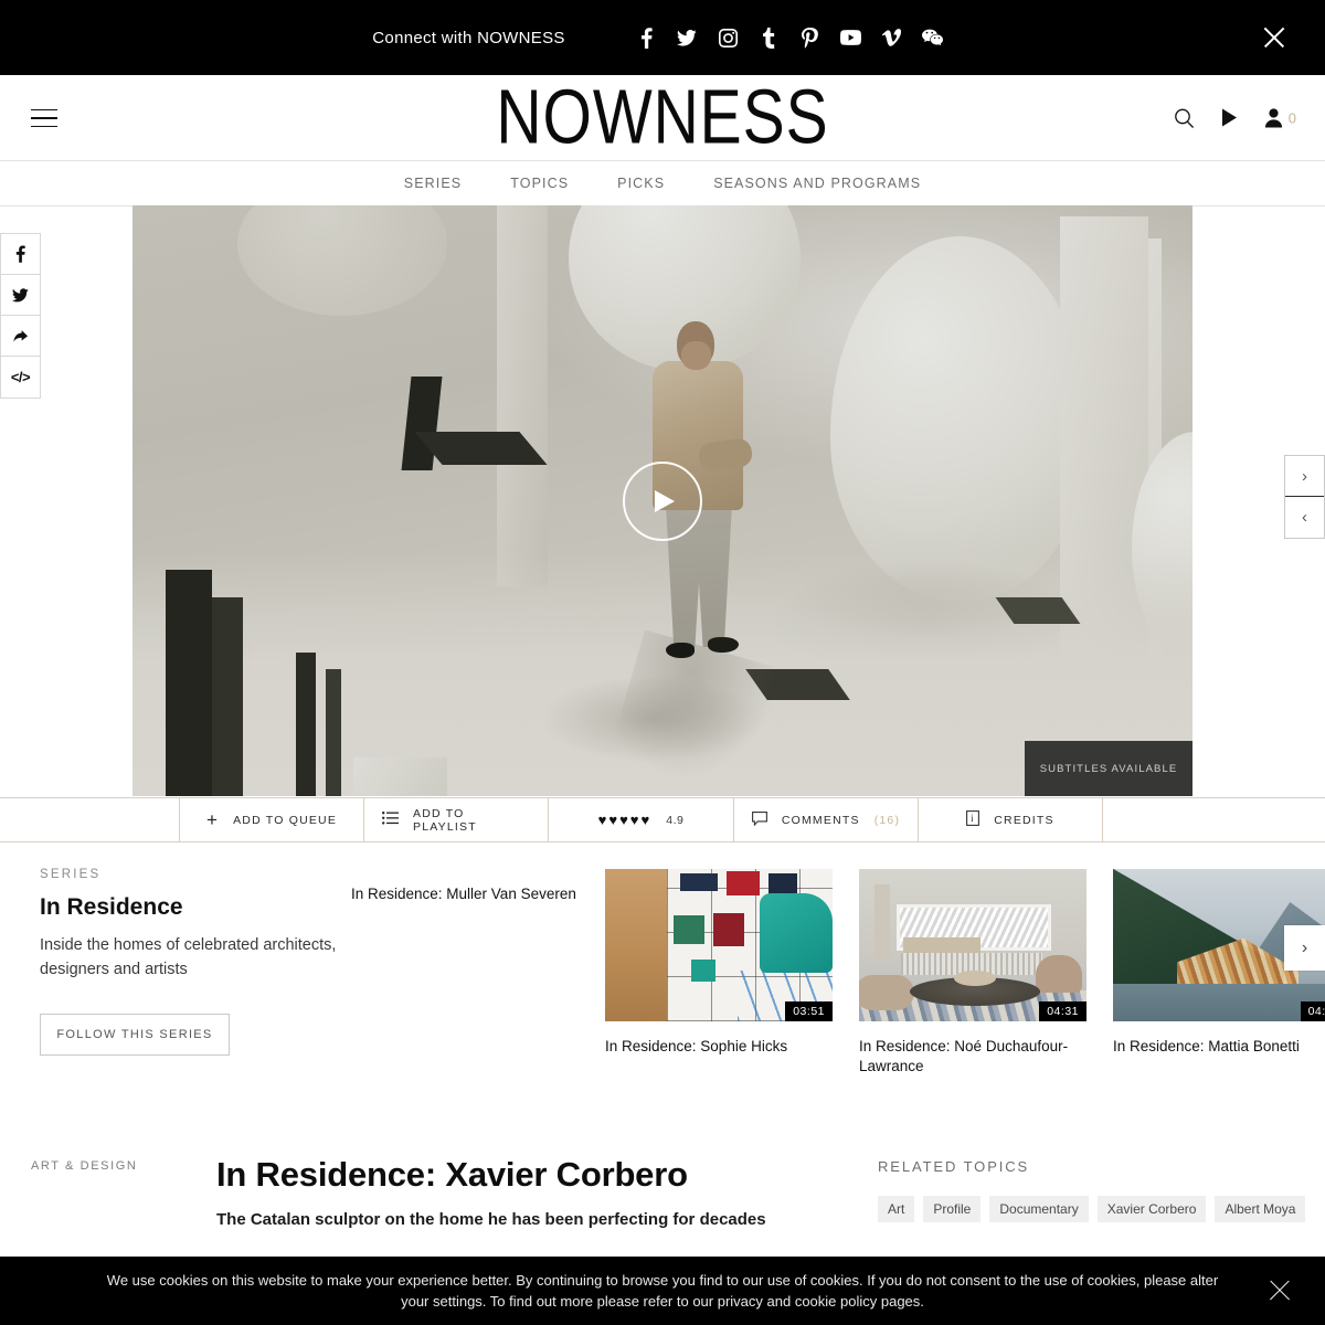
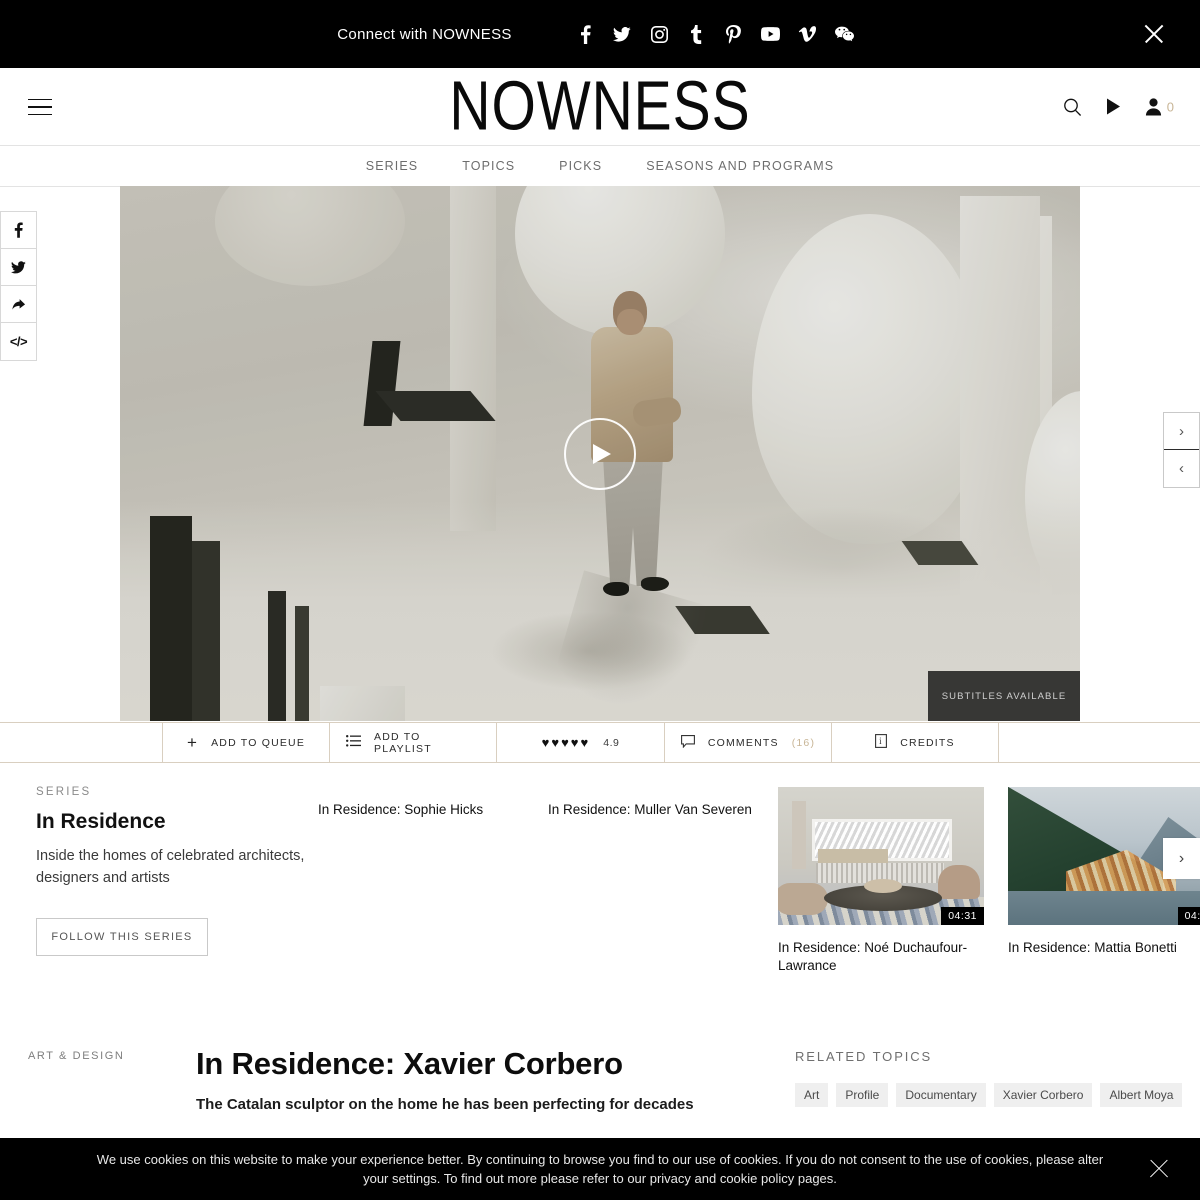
  Connect with NOWNESS
  NOWNESS
  0
  SERIES
  TOPICS
  PICKS
  SEASONS AND PROGRAMS
  </>
  SUBTITLES AVAILABLE
  ›
  ‹
  +
  ADD TO QUEUE
  ADD TO PLAYLIST
  ♥♥♥♥♥
  4.9
  COMMENTS
  (16)
  i
  CREDITS
  SERIES
  In Residence
  Inside the homes of celebrated architects, designers and artists
  FOLLOW THIS SERIES
- In Residence: Muller Van Severen
+ In Residence: Sophie Hicks
- 03:51
- In Residence: Sophie Hicks
+ In Residence: Muller Van Severen
  04:31
  In Residence: Noé Duchaufour-Lawrance
  04:
  In Residence: Mattia Bonetti
  ›
  ART & DESIGN
  In Residence: Xavier Corbero
  The Catalan sculptor on the home he has been perfecting for decades
  RELATED TOPICS
  Art
  Profile
  Documentary
  Xavier Corbero
  Albert Moya
  We use cookies on this website to make your experience better. By continuing to browse you find to our use of cookies. If you do not consent to the use of cookies, please alter your settings. To find out more please refer to our privacy and cookie policy pages.
